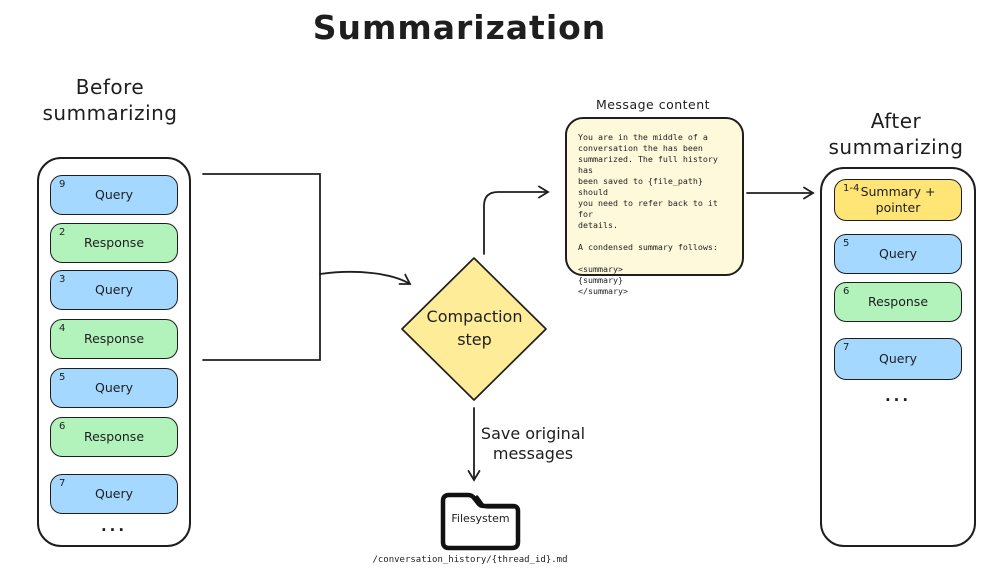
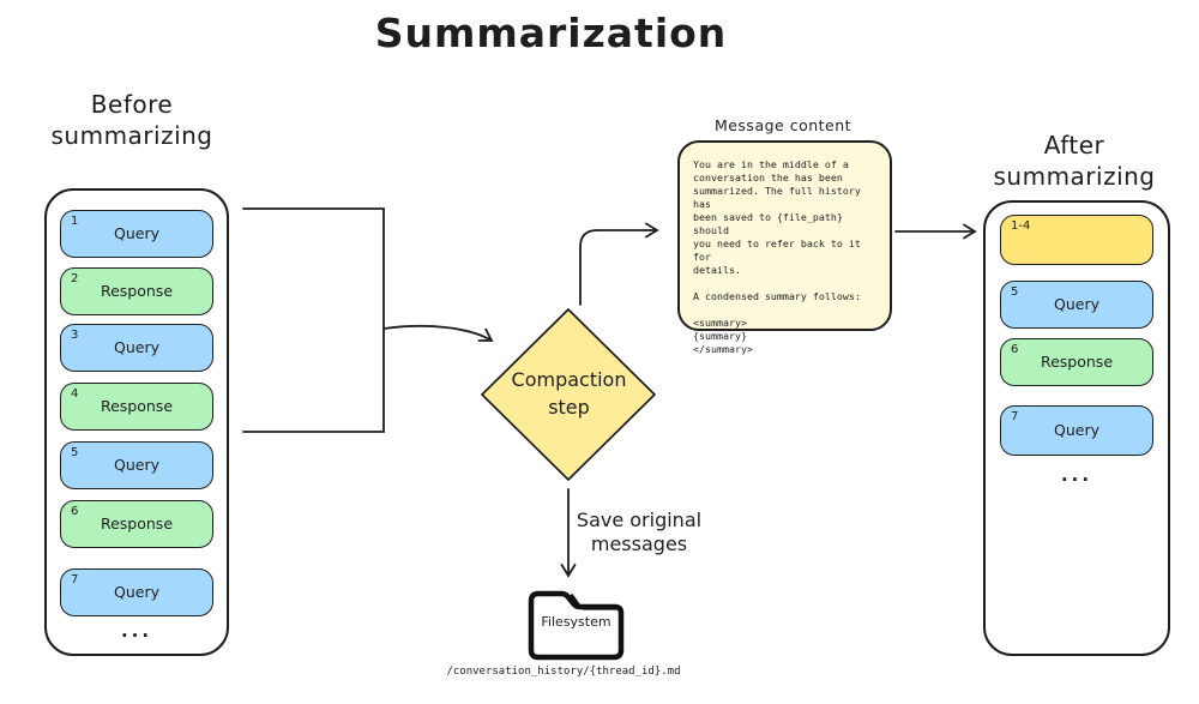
  Summarization
  Before
  summarizing
- 9
+ 1
  Query
  2
  Response
  3
  Query
  4
  Response
  5
  Query
  6
  Response
  7
  Query
  ...
  Compaction
  step
  Message content
  You are in the middle of a
  conversation the has been
  summarized. The full history has
  been saved to {file_path} should
  you need to refer back to it for
  details.
  A condensed summary follows:
  <summary>
  {summary}
  </summary>
  After
  summarizing
  1-4
- Summary + pointer
  5
  Query
  6
  Response
  7
  Query
  ...
  Save original
  messages
  Filesystem
  /conversation_history/{thread_id}.md
